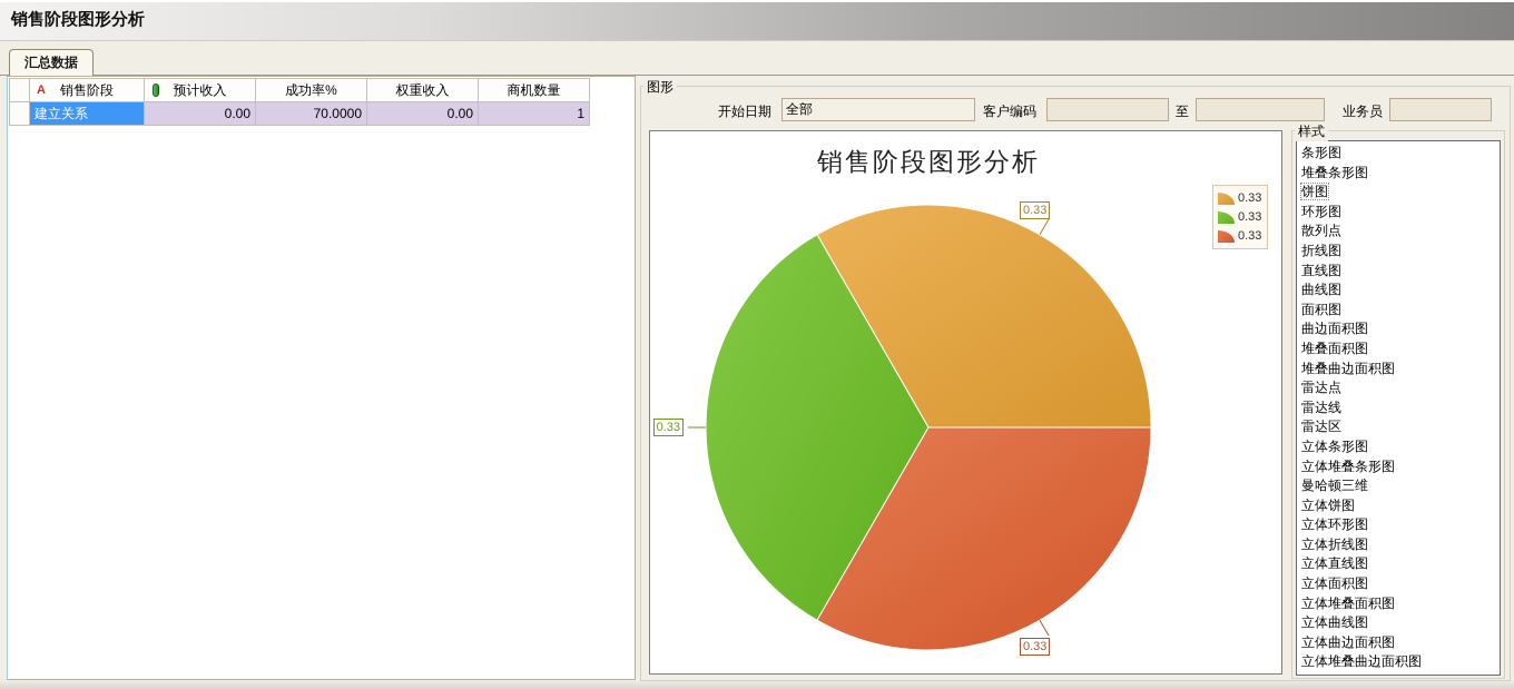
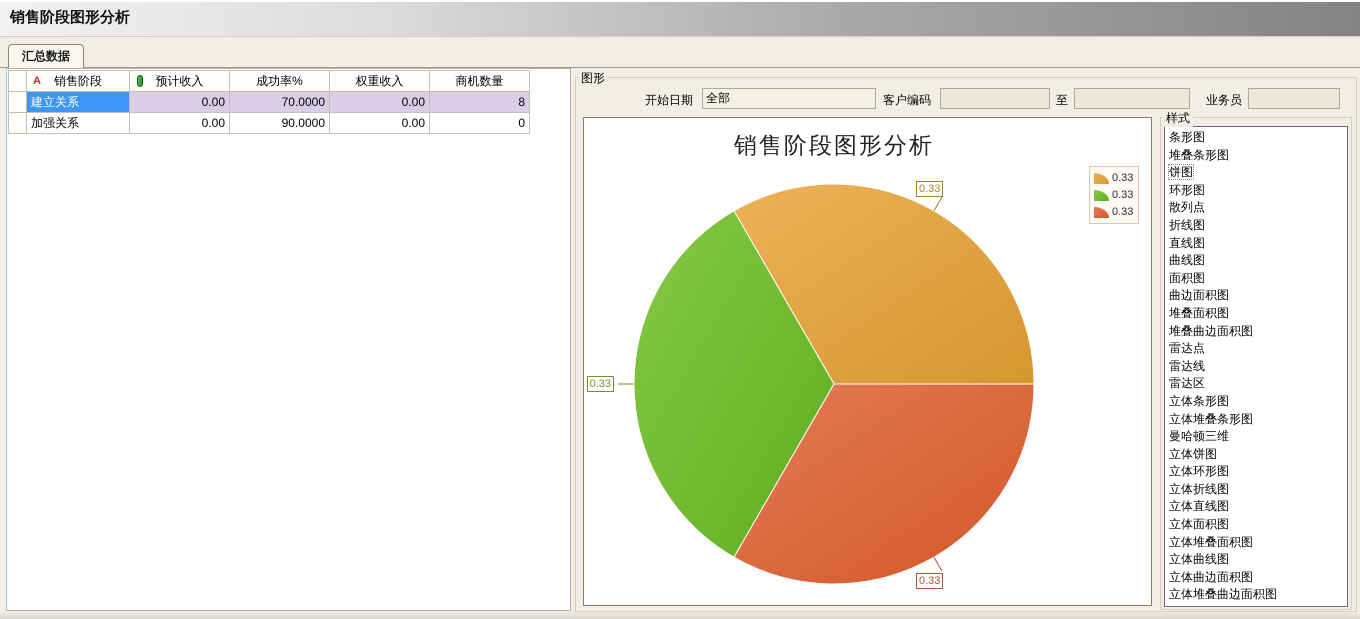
  销售阶段图形分析
  汇总数据
  	A 销售阶段	预计收入	成功率%	权重收入	商机数量
- 	建立关系	0.00	70.0000	0.00	1
+ 	建立关系	0.00	70.0000	0.00	8
+ 	加强关系	0.00	90.0000	0.00	0
  图形
  开始日期
  全部
  客户编码
  至
  业务员
  销售阶段图形分析
  0.33
  0.33
  0.33
  0.33
  0.33
  0.33
  样式
  条形图
  堆叠条形图
  饼图
  环形图
  散列点
  折线图
  直线图
  曲线图
  面积图
  曲边面积图
  堆叠面积图
  堆叠曲边面积图
  雷达点
  雷达线
  雷达区
  立体条形图
  立体堆叠条形图
  曼哈顿三维
  立体饼图
  立体环形图
  立体折线图
  立体直线图
  立体面积图
  立体堆叠面积图
  立体曲线图
  立体曲边面积图
  立体堆叠曲边面积图
